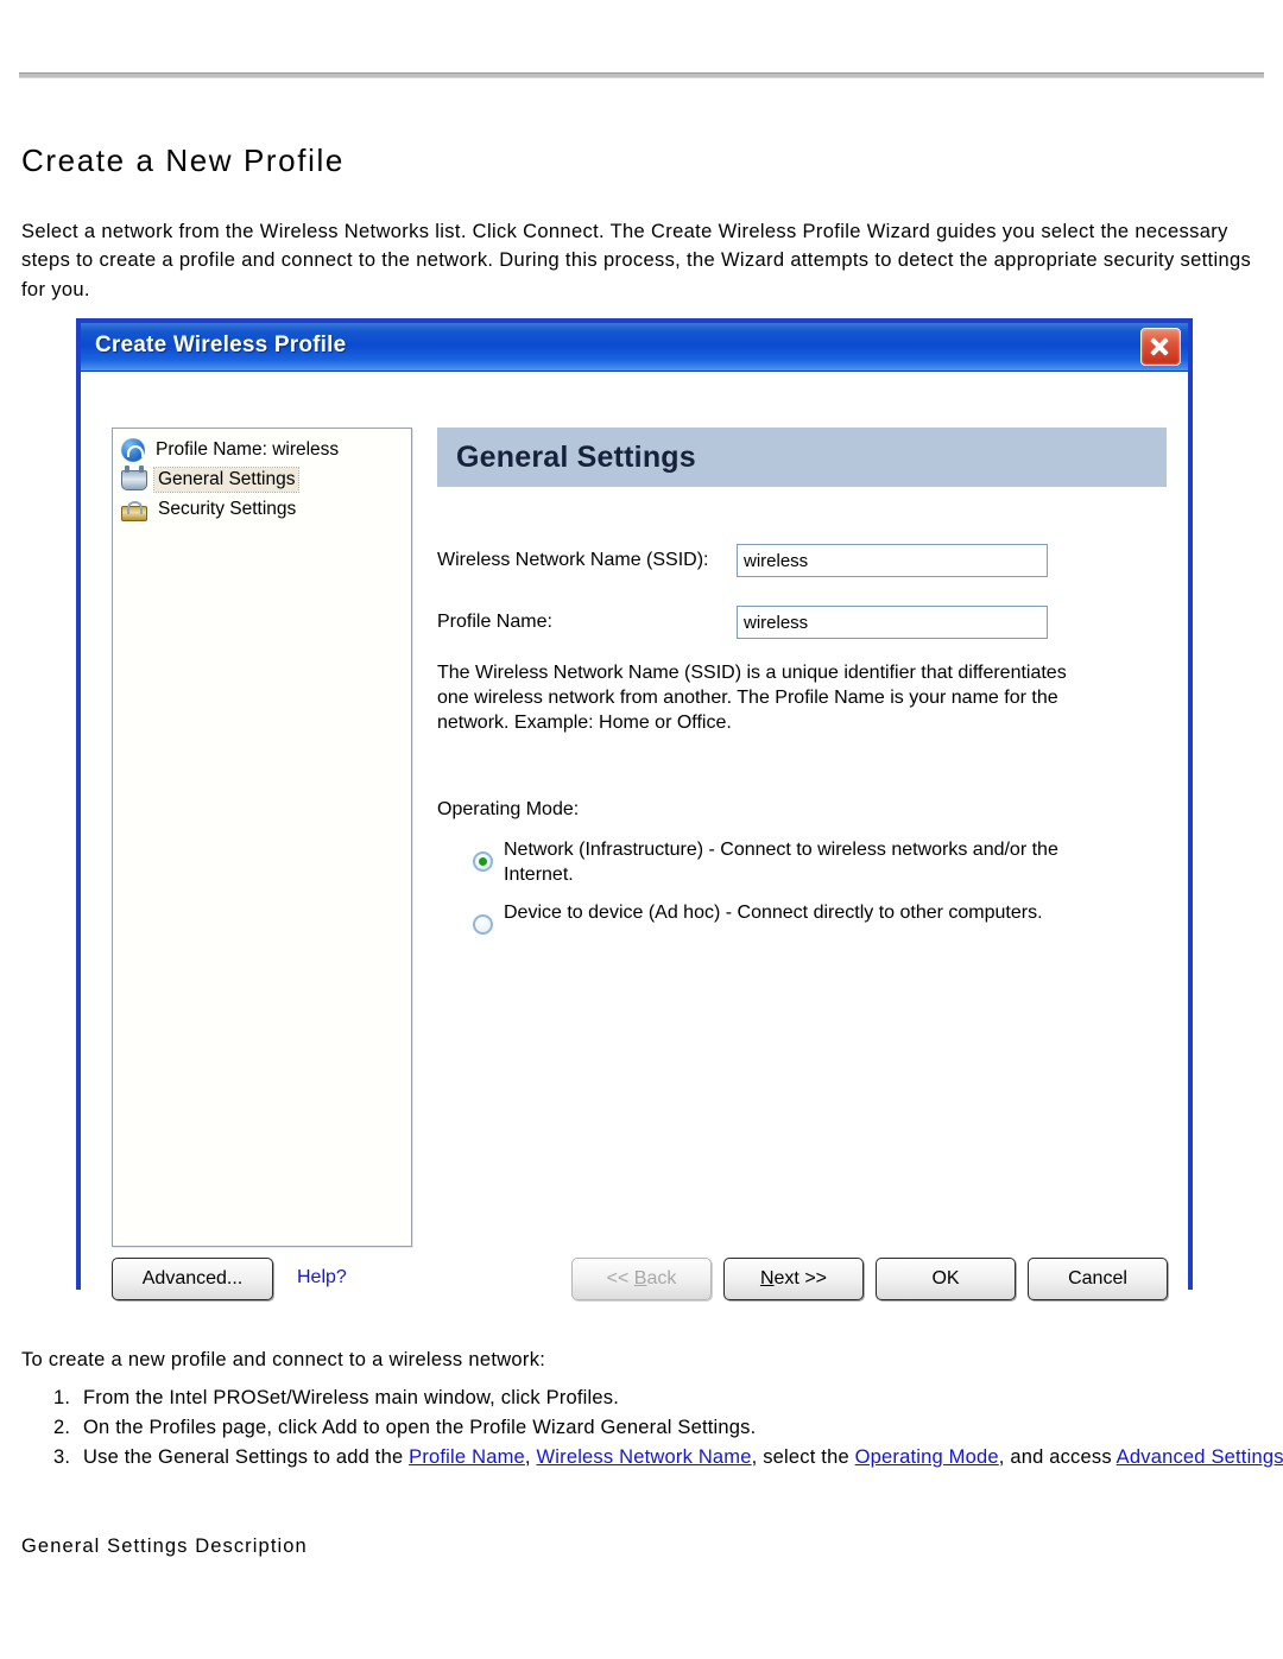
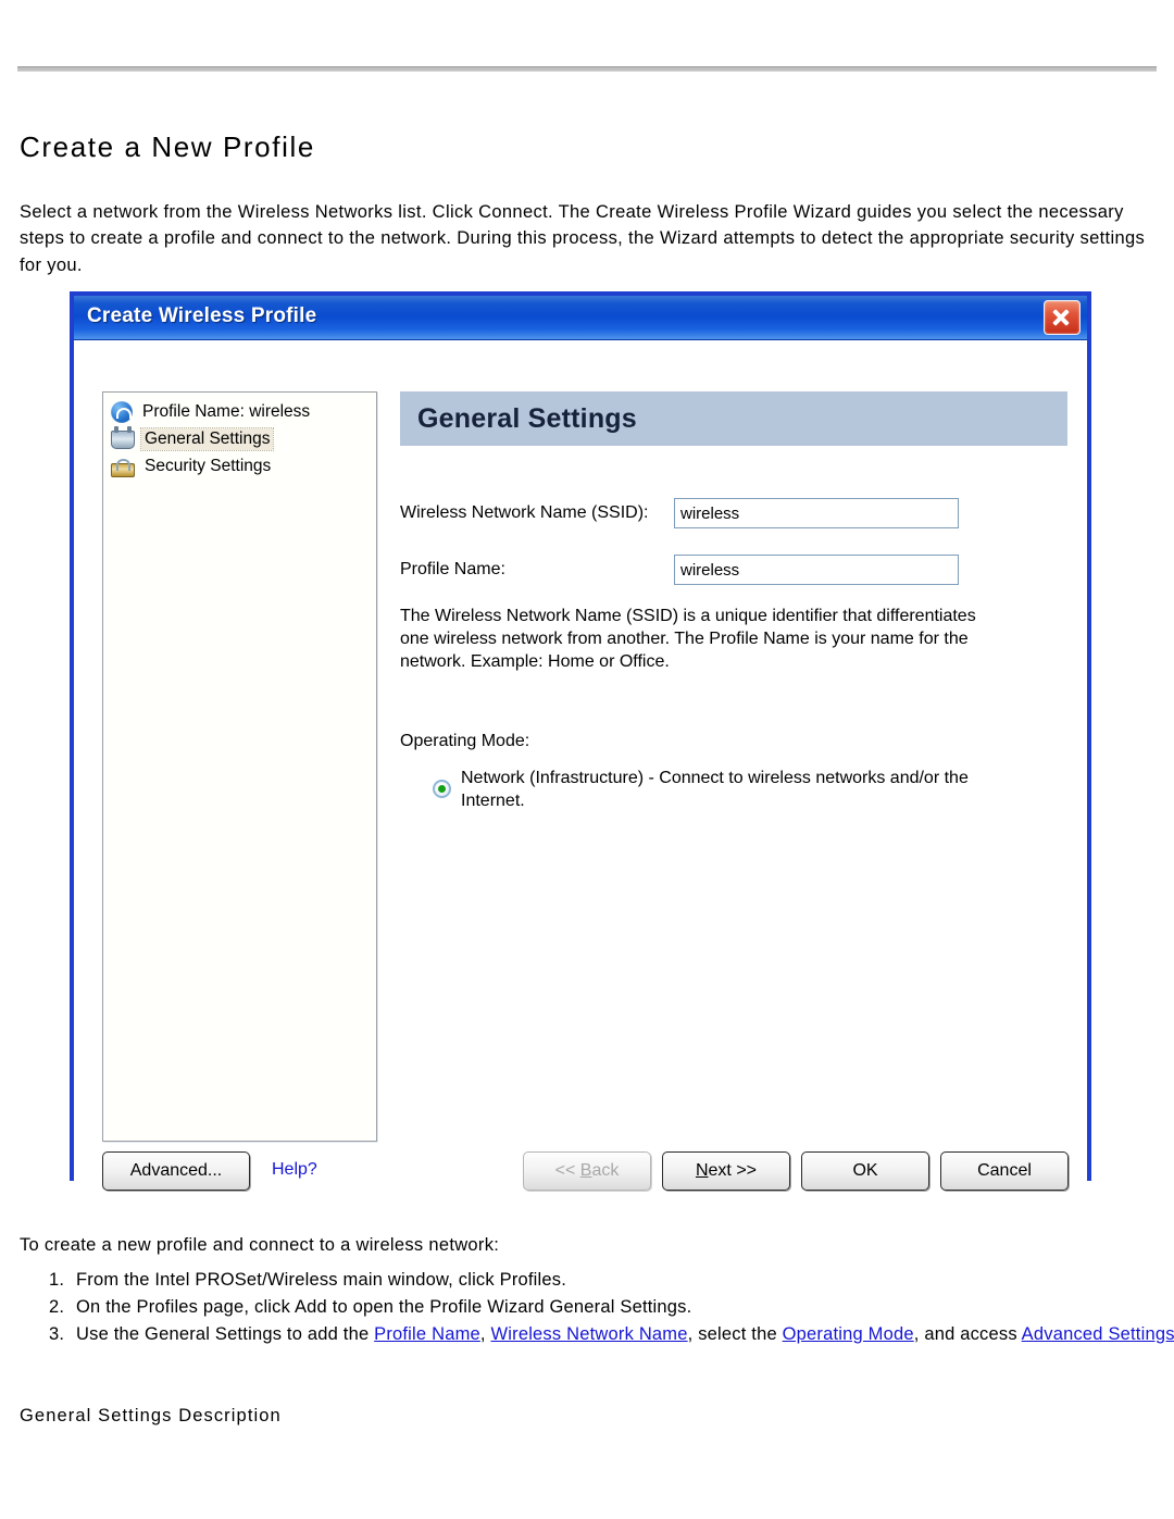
  Create a New Profile
  Select a network from the Wireless Networks list. Click Connect. The Create Wireless Profile Wizard guides you select the necessary steps to create a profile and connect to the network. During this process, the Wizard attempts to detect the appropriate security settings for you.
  Create Wireless Profile
  Profile Name: wireless
  General Settings
  Security Settings
  General Settings
  Wireless Network Name (SSID):
  wireless
  Profile Name:
  wireless
  The Wireless Network Name (SSID) is a unique identifier that differentiates one wireless network from another. The Profile Name is your name for the network. Example: Home or Office.
  Operating Mode:
  Network (Infrastructure) - Connect to wireless networks and/or the Internet.
- Device to device (Ad hoc) - Connect directly to other computers.
  Advanced...
  Help?
  << Back
  Next >>
  OK
  Cancel
  To create a new profile and connect to a wireless network:
  From the Intel PROSet/Wireless main window, click Profiles.
  On the Profiles page, click Add to open the Profile Wizard General Settings.
  Use the General Settings to add the Profile Name, Wireless Network Name, select the Operating Mode, and access Advanced Settings
  General Settings Description
